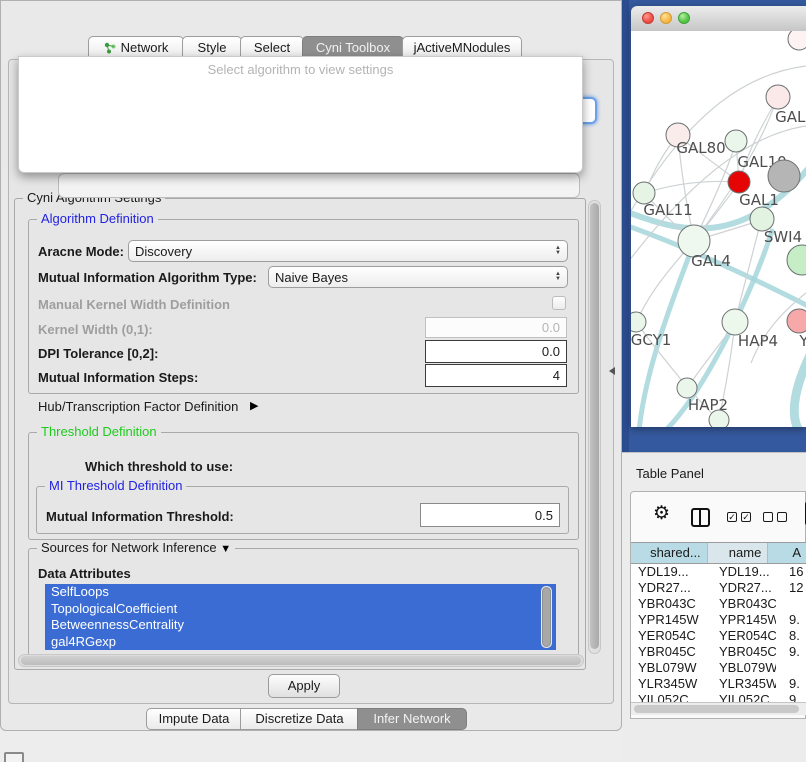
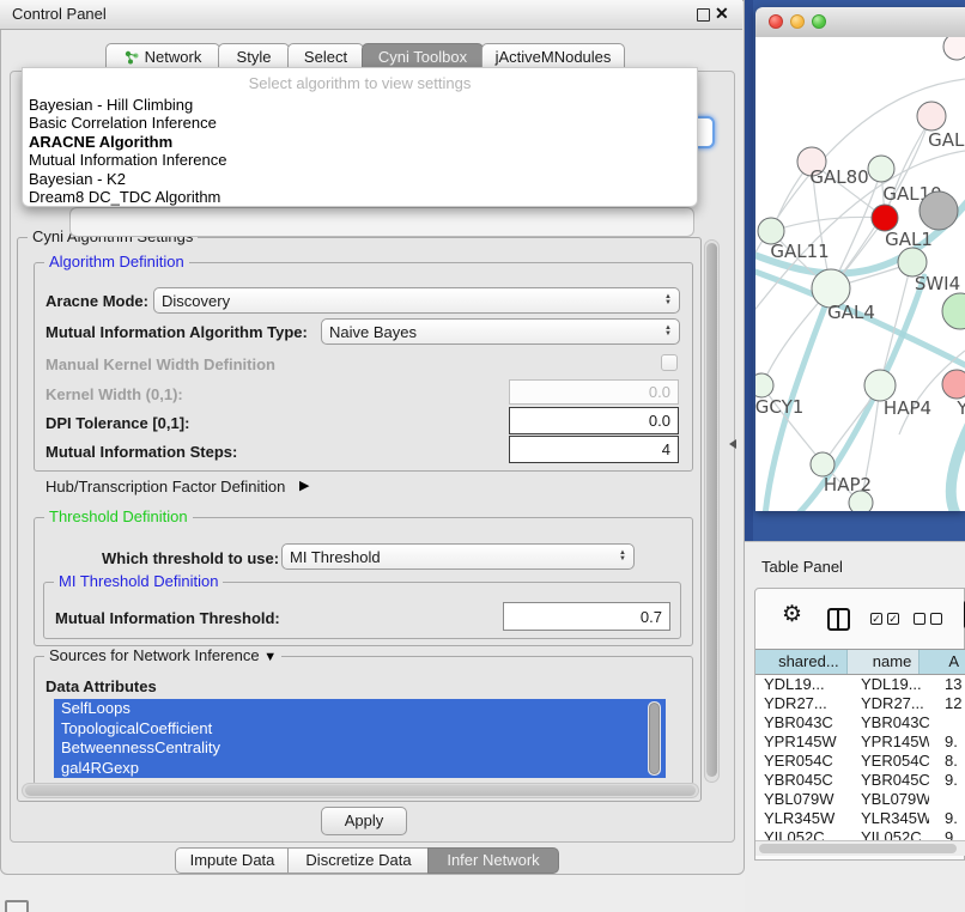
+ Control Panel
+ ✕
  Network
  Style
  Select
  Cyni Toolbox
  jActiveMNodules
  Algorithm Definition
  Aracne Mode:
  Discovery
  Mutual Information Algorithm Type:
  Naive Bayes
  Manual Kernel Width Definition
  Kernel Width (0,1):
  0.0
- DPI Tolerance [0,2]:
+ DPI Tolerance [0,1]:
  0.0
  Mutual Information Steps:
  4
  Hub/Transcription Factor Definition
  ▶
  Threshold Definition
  Which threshold to use:
+ MI Threshold
  MI Threshold Definition
  Mutual Information Threshold:
- 0.5
+ 0.7
  Sources for Network Inference ▼
  Data Attributes
  SelfLoops
  TopologicalCoefficient
  BetweennessCentrality
  gal4RGexp
  Apply
  Impute Data
  Discretize Data
  Infer Network
  Select algorithm to view settings
+ Bayesian - Hill Climbing
+ Basic Correlation Inference
+ ARACNE Algorithm
+ Mutual Information Inference
+ Bayesian - K2
+ Dream8 DC_TDC Algorithm
  GAL
  GAL80
  GAL1
  GAL1
  GAL11
  SWI4
  GAL4
  GCY1
  HAP4
  Y
  HAP2
  Table Panel
  ⚙
  ✓
  ✓
  shared...
  name
  A
  YDL19...
  YDL19...
- 16
+ 13
  YDR27...
  YDR27...
  12
  YBR043C
  YBR043C
  YPR145W
  YPR145W
  9.
  YER054C
  YER054C
  8.
  YBR045C
  YBR045C
  9.
  YBL079W
  YBL079W
  YLR345W
  YLR345W
  9.
  YIL052C
  YIL052C
  9.
